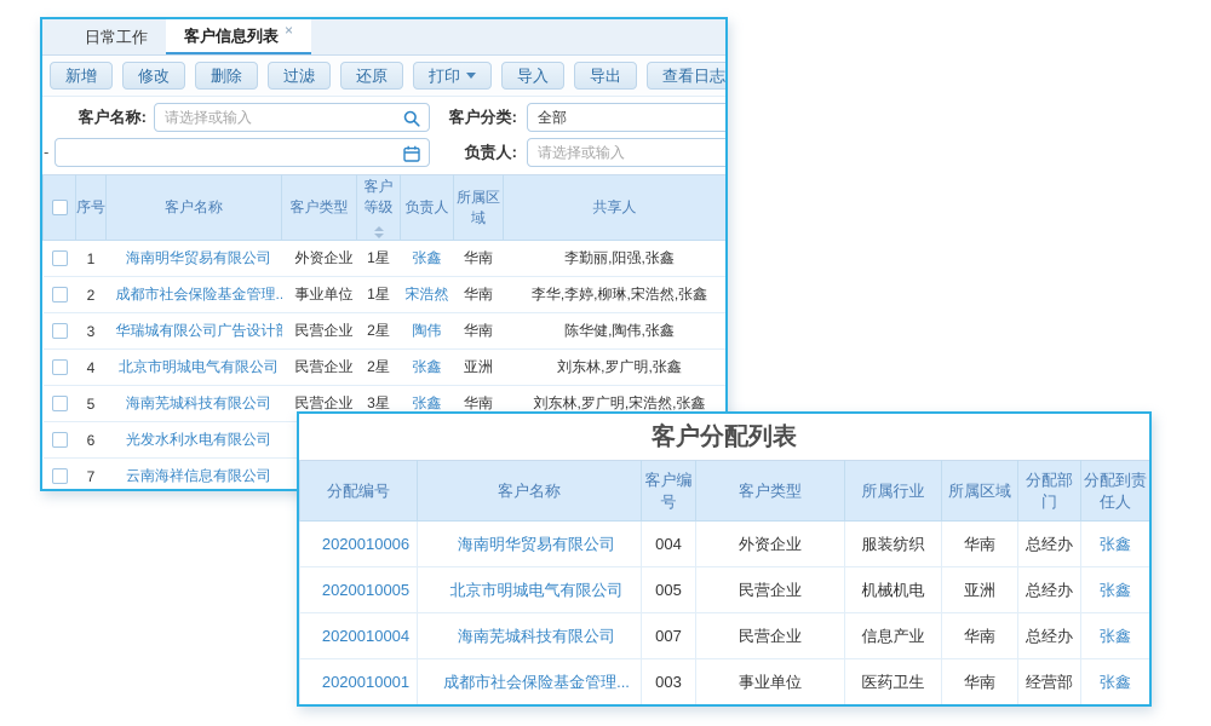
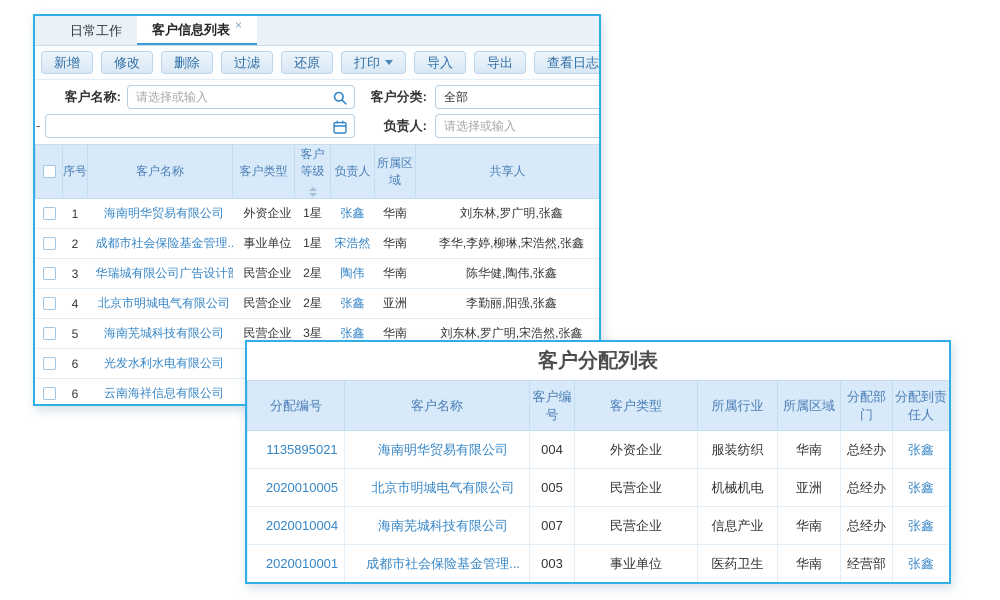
  日常工作
  客户信息列表
  ×
  新增
  修改
  删除
  过滤
  还原
  打印
  导入
  导出
  查看日志
  客户名称:
  请选择或输入
  客户分类:
  全部
  -
  负责人:
  请选择或输入
  	序号	客户名称	客户类型	客户等级	负责人	所属区域	共享人
- 	1	海南明华贸易有限公司	外资企业	1星	张鑫	华南	李勤丽,阳强,张鑫
+ 	1	海南明华贸易有限公司	外资企业	1星	张鑫	华南	刘东林,罗广明,张鑫
  	2	成都市社会保险基金管理.	事业单位	1星	宋浩然	华南	李华,李婷,柳琳,宋浩然,张鑫
  	3	华瑞城有限公司广告设计	民营企业	2星	陶伟	华南	陈华健,陶伟,张鑫
- 	4	北京市明城电气有限公司	民营企业	2星	张鑫	亚洲	刘东林,罗广明,张鑫
+ 	4	北京市明城电气有限公司	民营企业	2星	张鑫	亚洲	李勤丽,阳强,张鑫
  	5	海南芜城科技有限公司	民营企业	3星	张鑫	华南	刘东林,罗广明,宋浩然,张鑫
  	6	光发水利水电有限公司
- 	7	云南海祥信息有限公司
+ 	6	云南海祥信息有限公司
  客户分配列表
  分配编号	客户名称	客户编号	客户类型	所属行业	所属区域	分配部门	分配到责任人
- 2020010006	海南明华贸易有限公司	004	外资企业	服装纺织	华南	总经办	张鑫
+ 1135895021	海南明华贸易有限公司	004	外资企业	服装纺织	华南	总经办	张鑫
  2020010005	北京市明城电气有限公司	005	民营企业	机械机电	亚洲	总经办	张鑫
  2020010004	海南芜城科技有限公司	007	民营企业	信息产业	华南	总经办	张鑫
  2020010001	成都市社会保险基金管理...	003	事业单位	医药卫生	华南	经营部	张鑫
